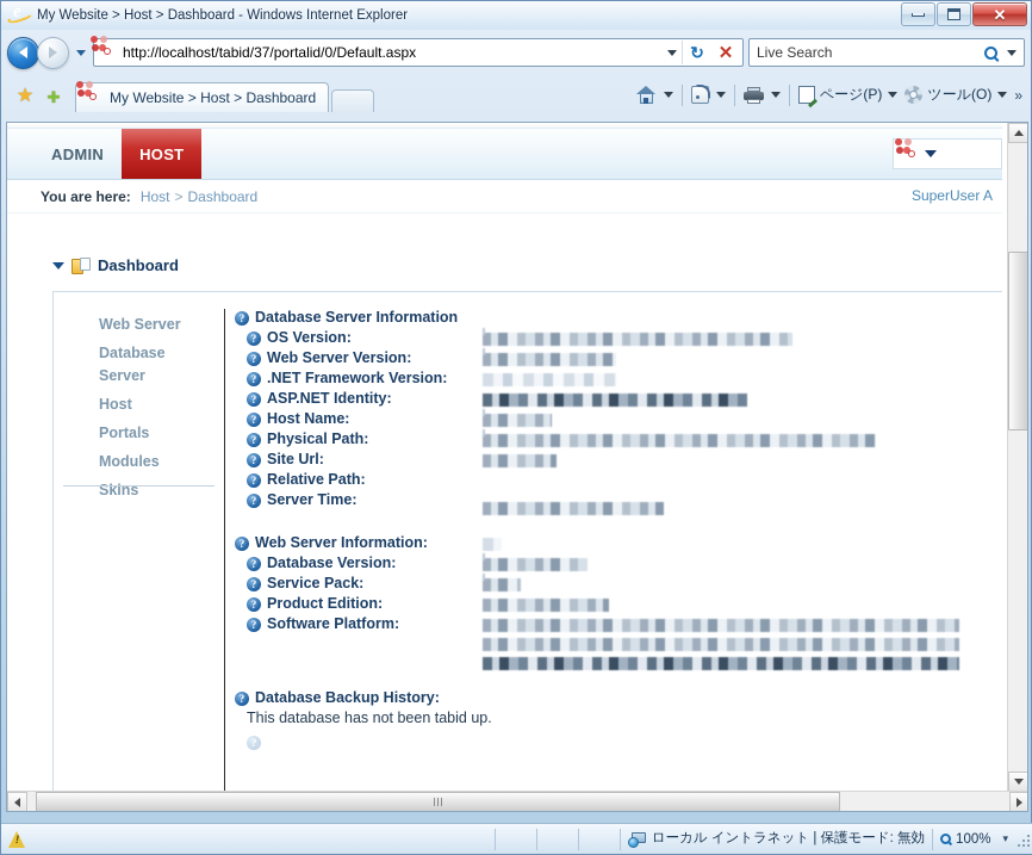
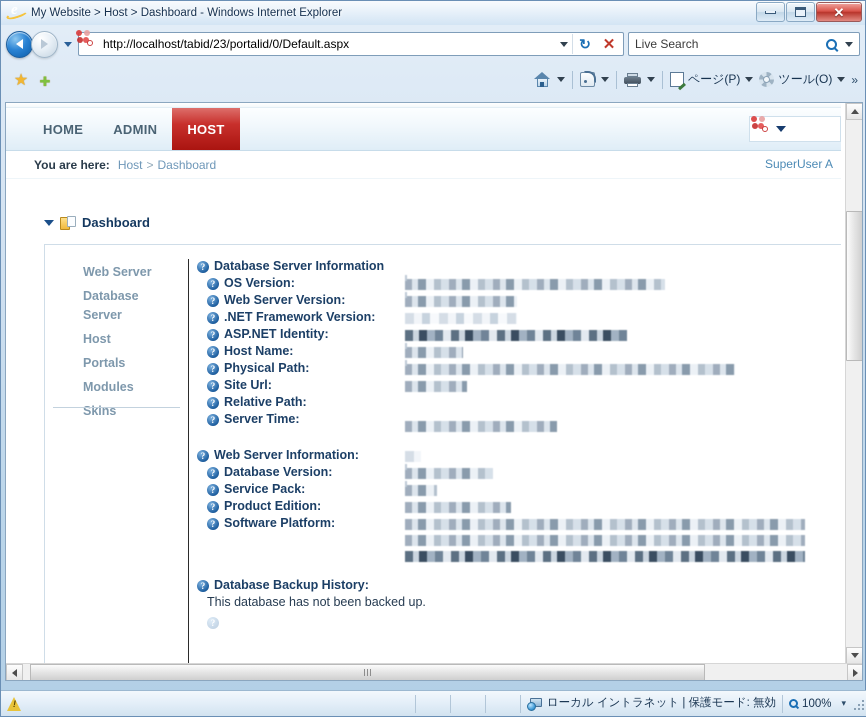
  My Website > Host > Dashboard - Windows Internet Explorer
  ✕
- http://localhost/tabid/37/portalid/0/Default.aspx
+ http://localhost/tabid/23/portalid/0/Default.aspx
  ↻
  ✕
  Live Search
  ★
  ✚
- My Website > Host > Dashboard
  ページ(P)
  ツール(O)
  »
+ HOME
  ADMIN
  HOST
  You are here:
  Host
  >
  Dashboard
  SuperUser A
  Dashboard
  Web Server
  Database Server
  Host
  Portals
  Modules
  Skins
  ?
  Database Server Information
  ?
  OS Version:
  ?
  Web Server Version:
  ?
  .NET Framework Version:
  ?
  ASP.NET Identity:
  ?
  Host Name:
  ?
  Physical Path:
  ?
  Site Url:
  ?
  Relative Path:
  ?
  Server Time:
  ?
  Web Server Information:
  ?
  Database Version:
  ?
  Service Pack:
  ?
  Product Edition:
  ?
  Software Platform:
  ?
  Database Backup History:
- This database has not been tabid up.
+ This database has not been backed up.
  ?
  !
  ローカル イントラネット | 保護モード: 無効
  100%
  ▾
